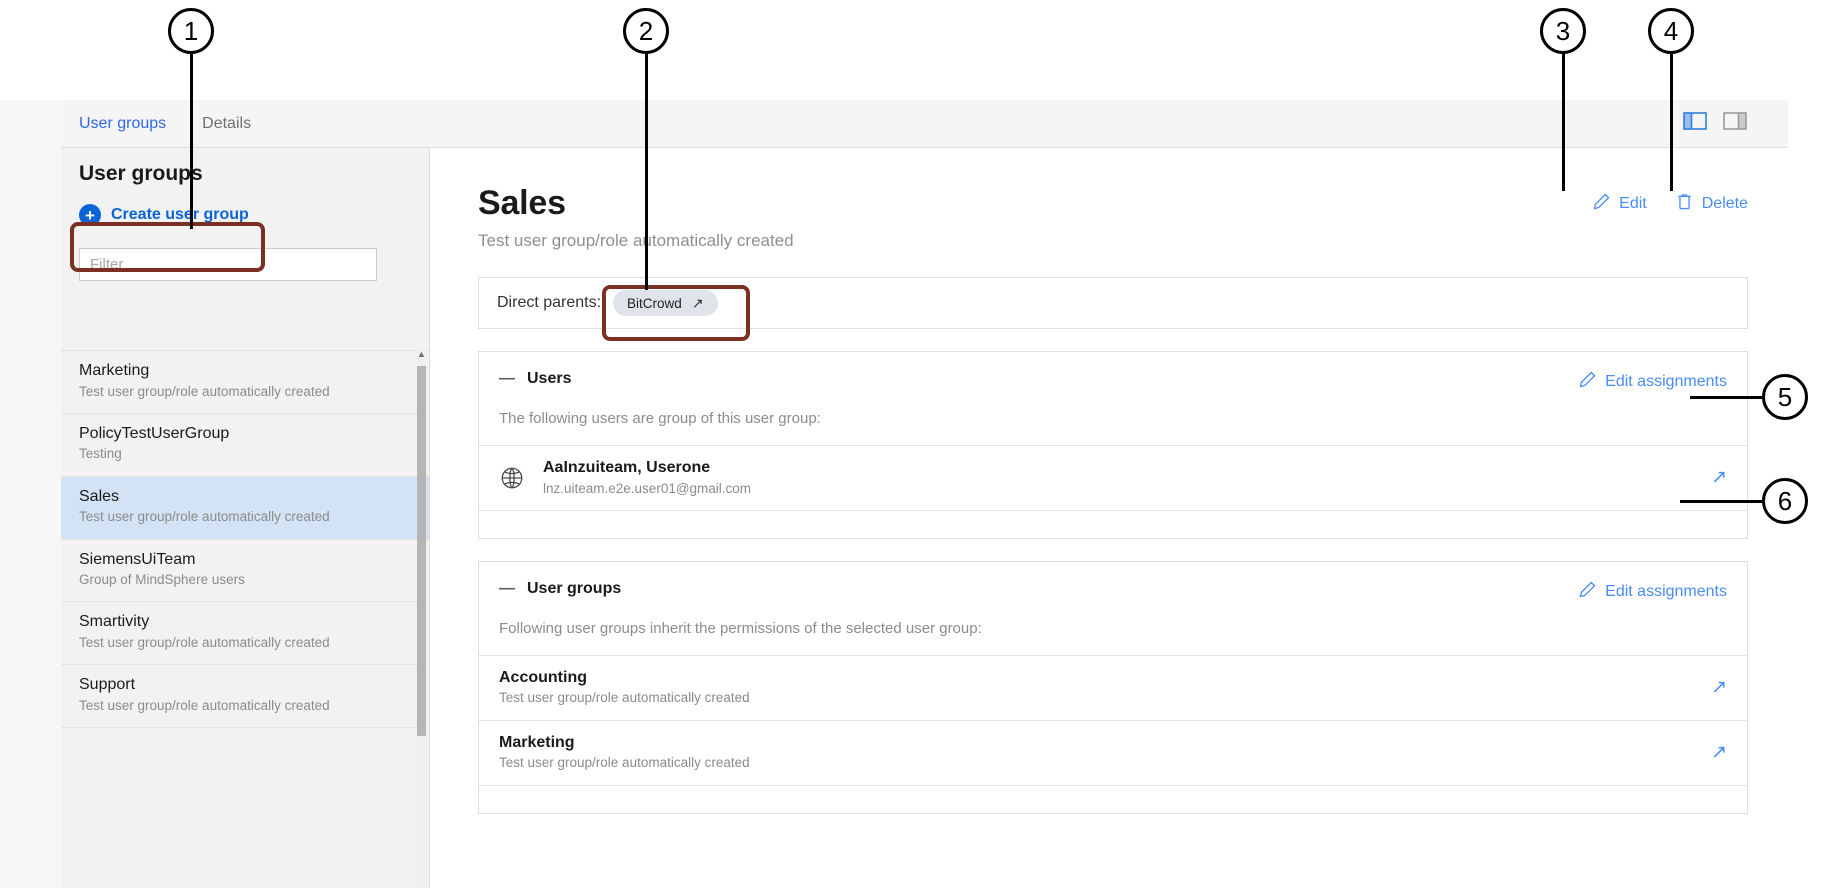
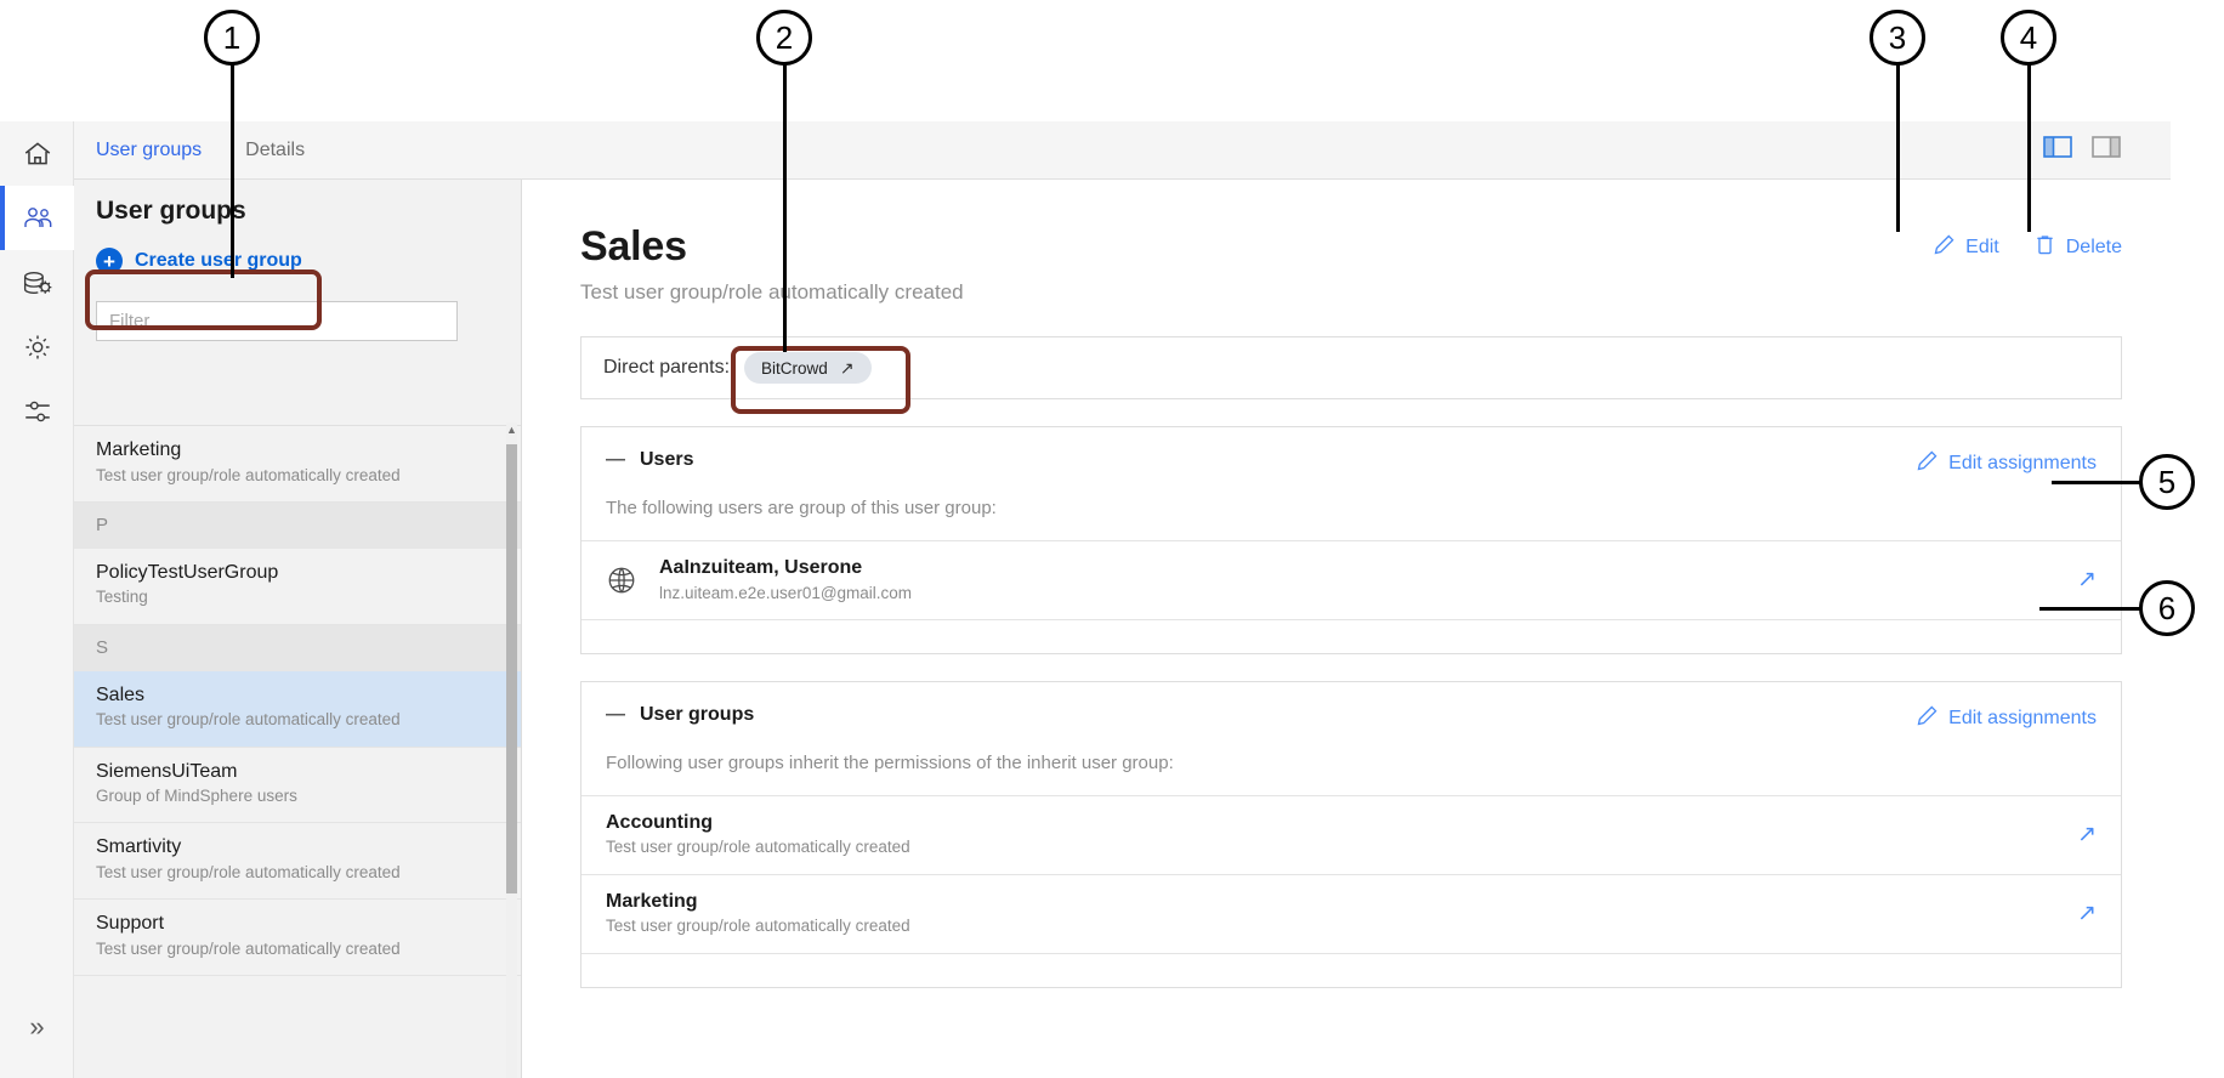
+ »
  User groups
  Details
  User groups
  +
  Create user group
  Filter
  Marketing
  Test user group/role automatically created
+ P
  PolicyTestUserGroup
  Testing
+ S
  Sales
  Test user group/role automatically created
  SiemensUiTeam
  Group of MindSphere users
  Smartivity
  Test user group/role automatically created
  Support
  Test user group/role automatically created
  ▲
  Sales
  Test user group/role atomatically created
  Edit
  Delete
  Direct parents:
  BitCrowd
  ↗
  —
  Users
  Edit assignments
  The following users are group of this user group:
  AaInzuiteam, Userone
  lnz.uiteam.e2e.user01@gmail.com
  ↗
  —
  User groups
  Edit assignments
- Following user groups inherit the permissions of the selected user group:
+ Following user groups inherit the permissions of the inherit user group:
  Accounting
  Test user group/role automatically created
  ↗
  Marketing
  Test user group/role automatically created
  ↗
  1
  2
  3
  4
  5
  6
